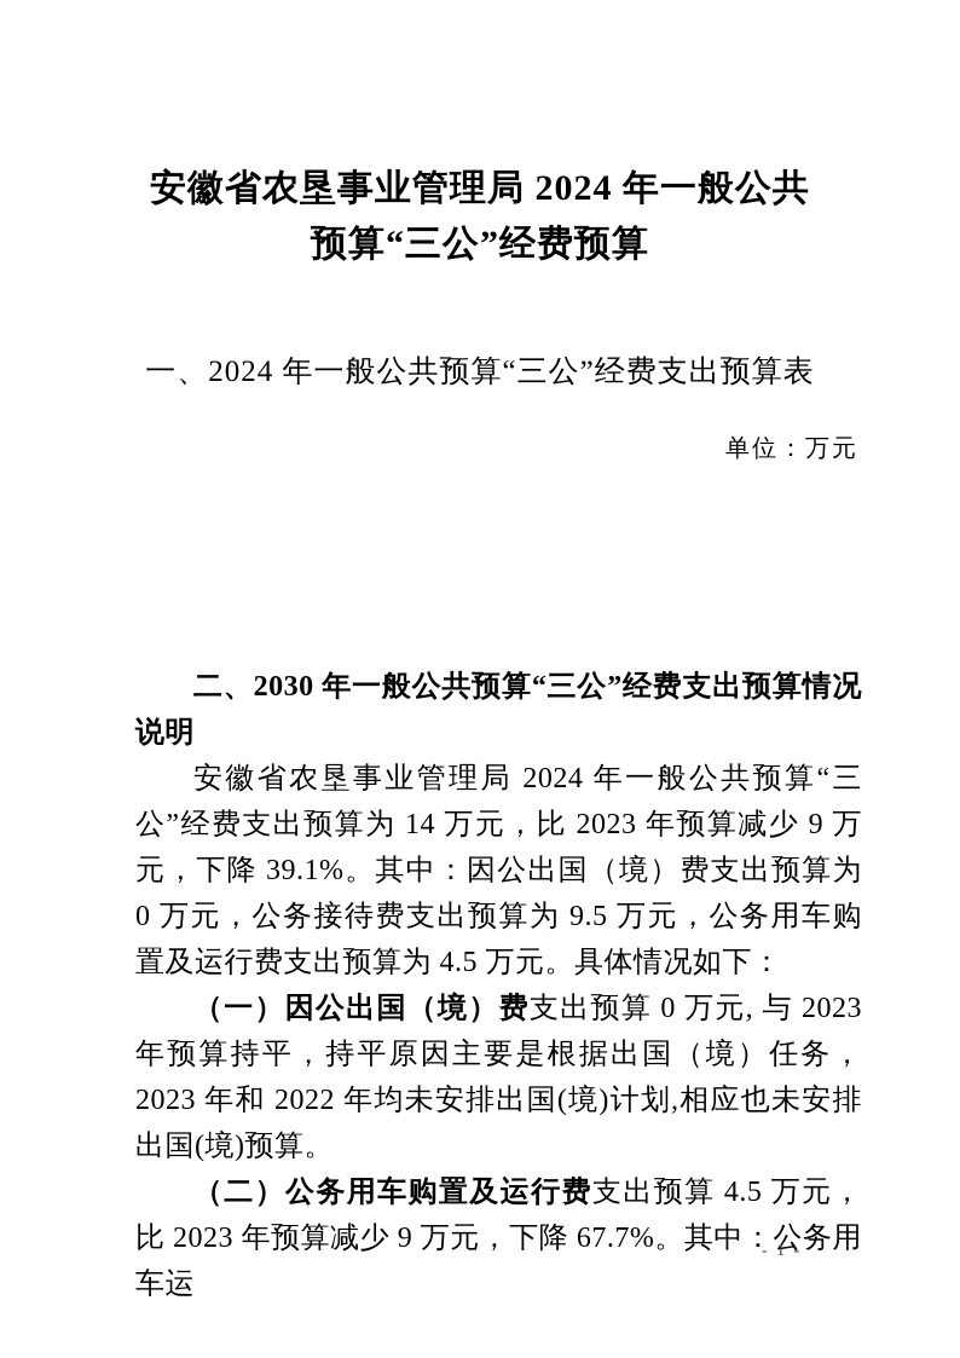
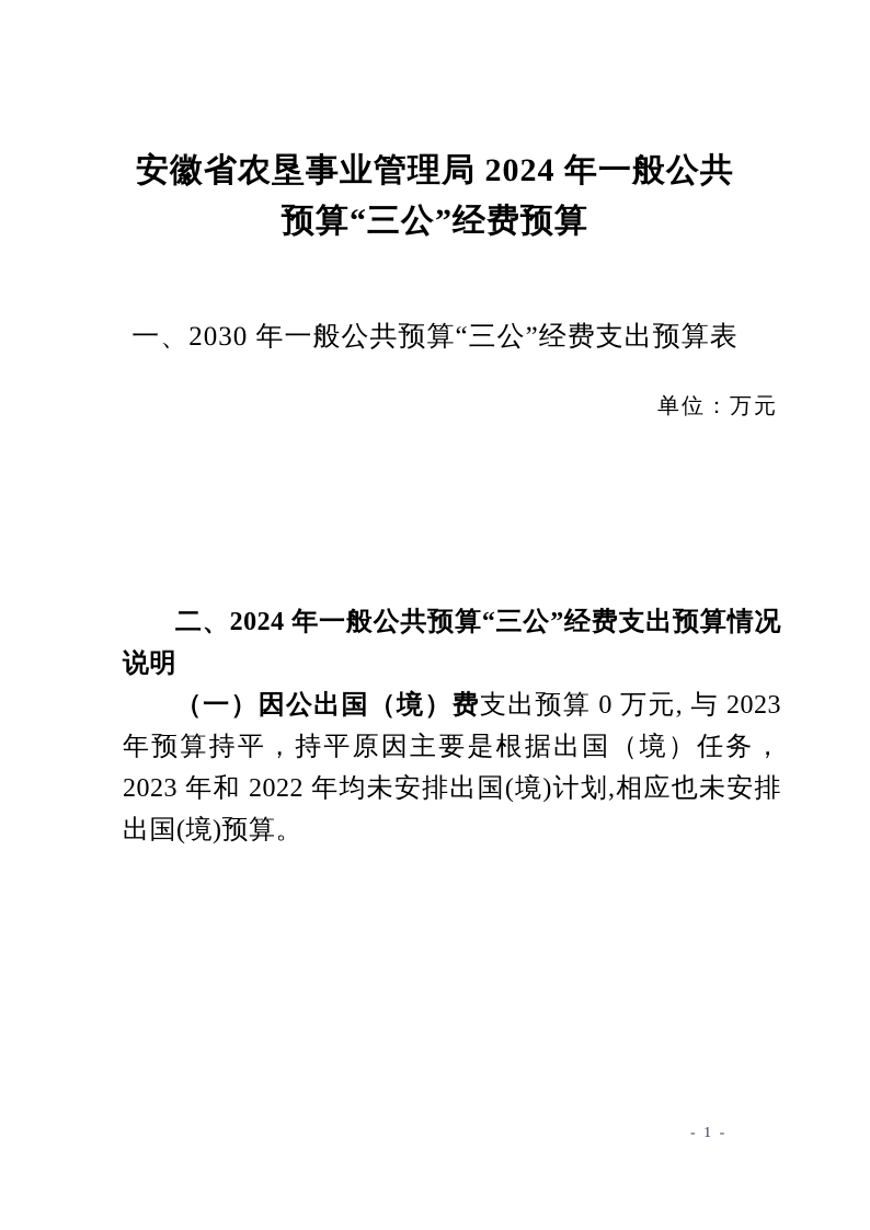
  安徽省农垦事业管理局 2024 年一般公共
  预算“三公”经费预算
- 一、2024 年一般公共预算“三公”经费支出预算表
+ 一、2030 年一般公共预算“三公”经费支出预算表
  单位：万元
- 二、2030 年一般公共预算“三公”经费支出预算情况说明
+ 二、2024 年一般公共预算“三公”经费支出预算情况说明
- 安徽省农垦事业管理局 2024 年一般公共预算“三公”经费支出预算为 14 万元，比 2023 年预算减少 9 万元，下降 39.1%。其中：因公出国（境）费支出预算为 0 万元，公务接待费支出预算为 9.5 万元，公务用车购置及运行费支出预算为 4.5 万元。具体情况如下：
  （一）因公出国（境）费支出预算 0 万元, 与 2023 年预算持平，持平原因主要是根据出国（境）任务，2023 年和 2022 年均未安排出国(境)计划,相应也未安排出国(境)预算。
- （二）公务用车购置及运行费支出预算 4.5 万元，比 2023 年预算减少 9 万元，下降 67.7%。其中：公务用车运
  - 1 -
